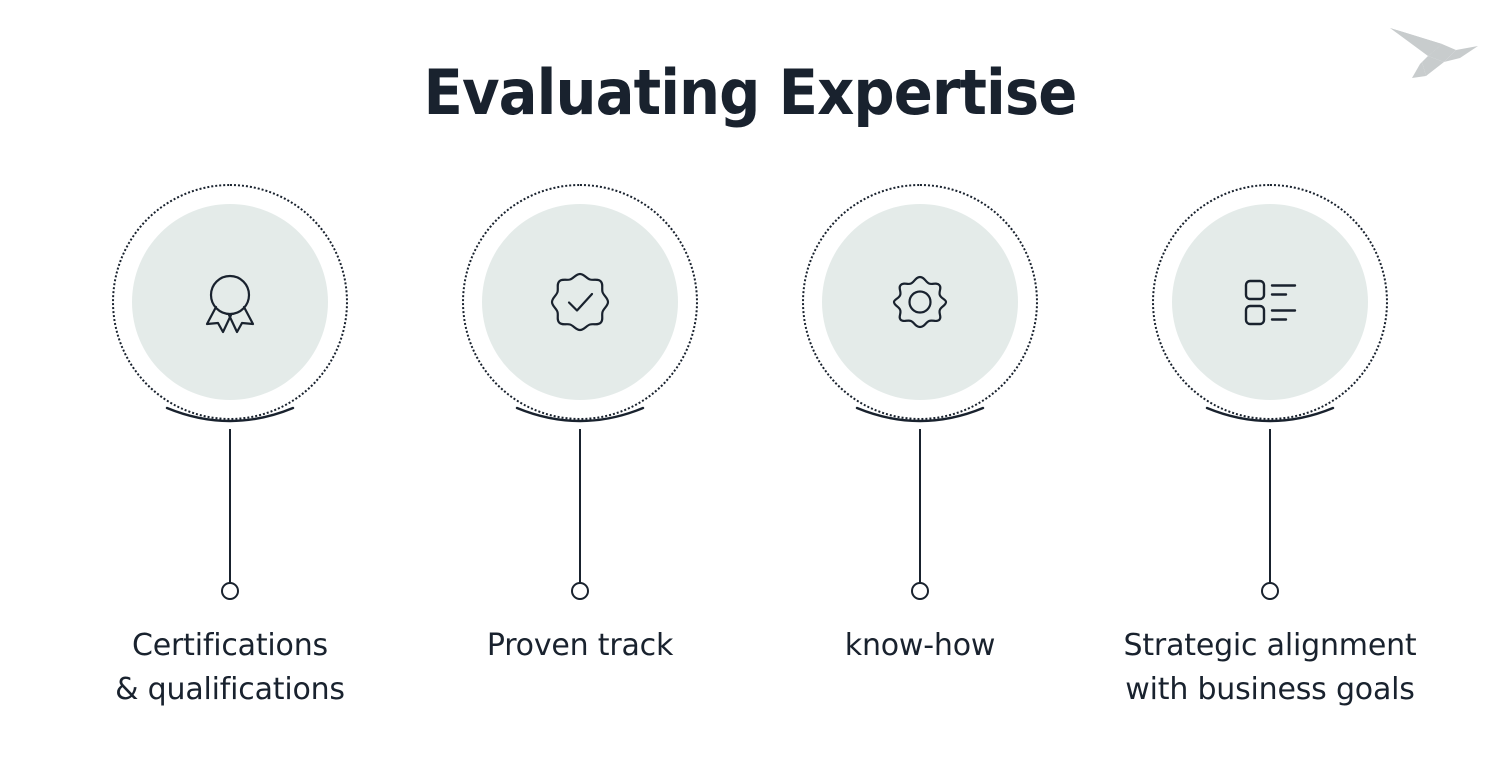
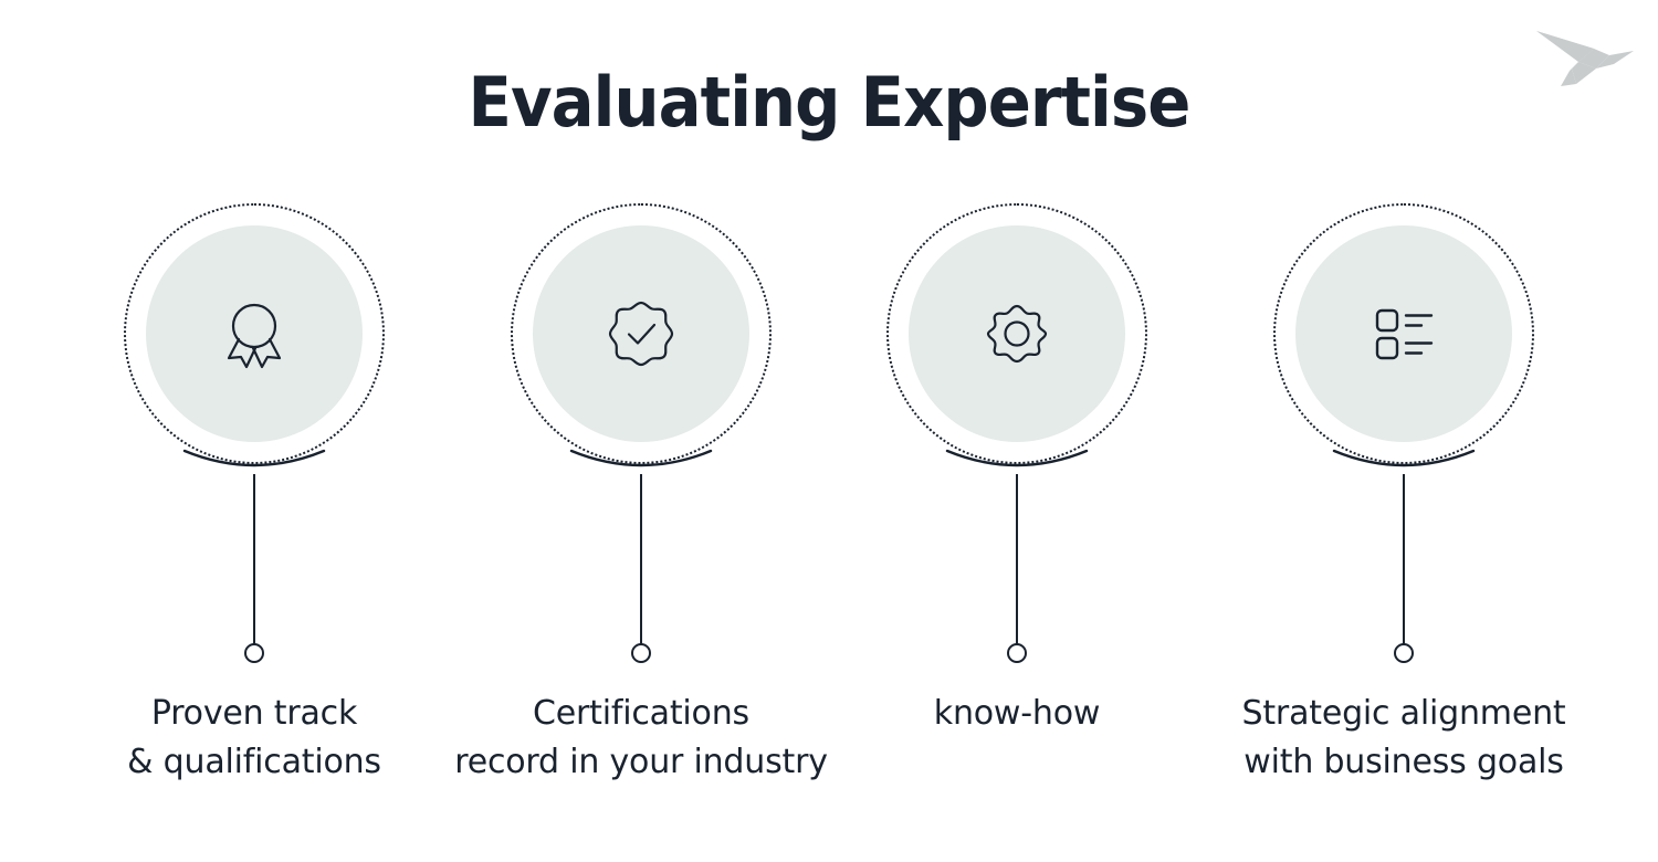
  Evaluating Expertise
- Certifications
+ Proven track
  & qualifications
- Proven track
+ Certifications
+ record in your industry
  know-how
  Strategic alignment
  with business goals
